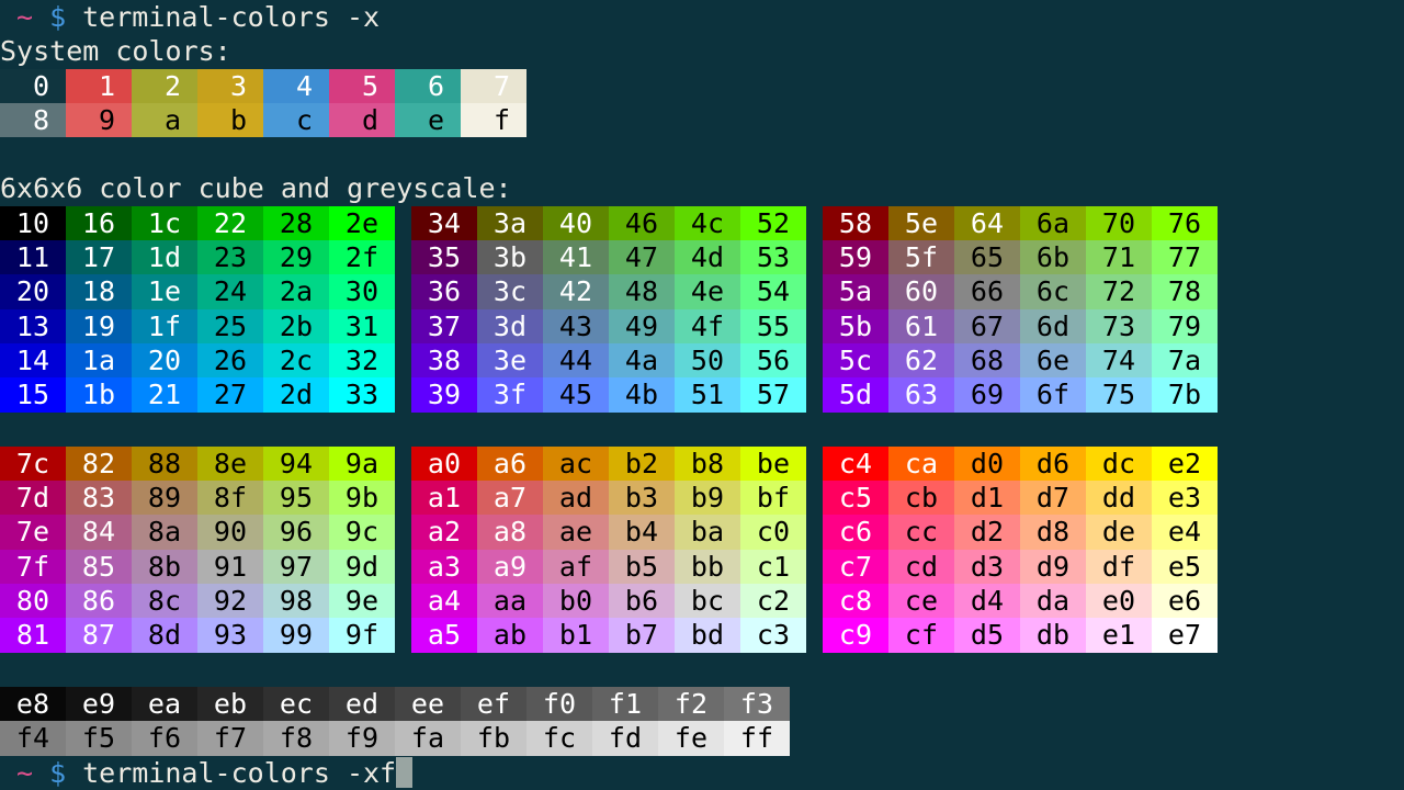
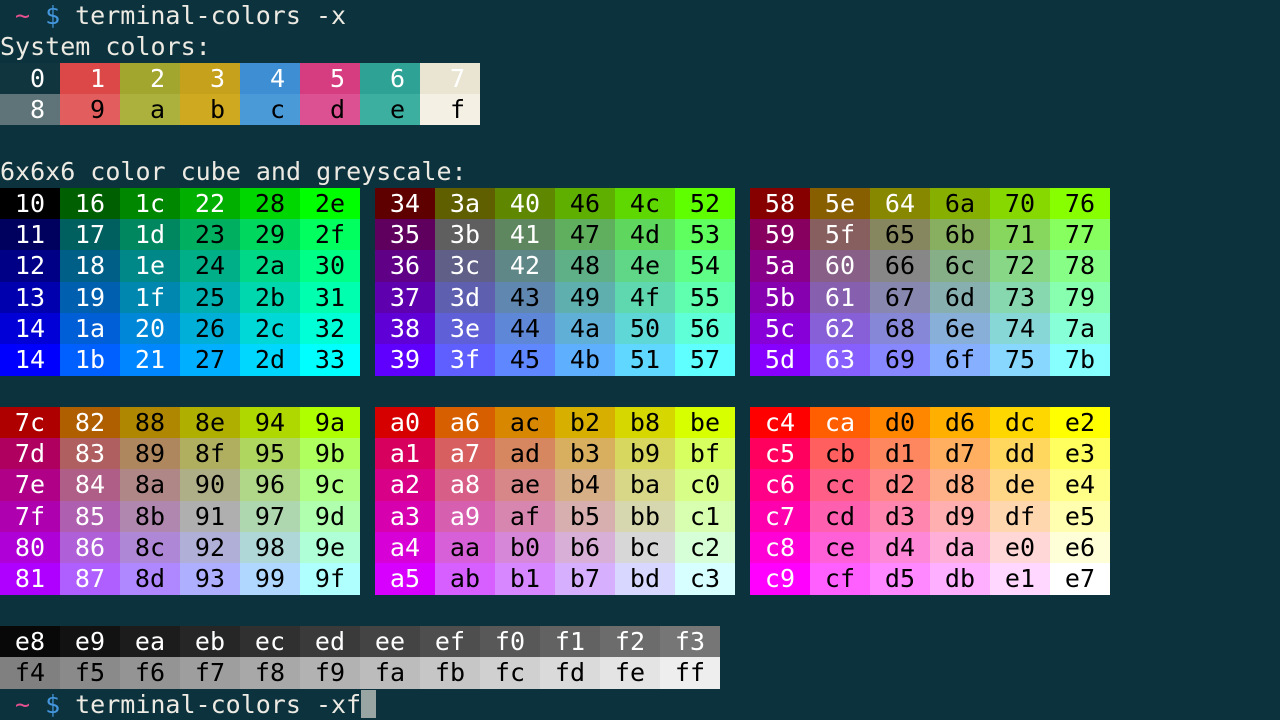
  ~ $ terminal-colors -x
  System colors:
  0 1 2 3 4 5 6 7
  8 9 a b c d e f
  6x6x6 color cube and greyscale:
  10 16 1c 22 28 2e
  11 17 1d 23 29 2f
- 20 18 1e 24 2a 30
+ 12 18 1e 24 2a 30
  13 19 1f 25 2b 31
  14 1a 20 26 2c 32
- 15 1b 21 27 2d 33
+ 14 1b 21 27 2d 33
  34 3a 40 46 4c 52
  35 3b 41 47 4d 53
  36 3c 42 48 4e 54
  37 3d 43 49 4f 55
  38 3e 44 4a 50 56
  39 3f 45 4b 51 57
  58 5e 64 6a 70 76
  59 5f 65 6b 71 77
  5a 60 66 6c 72 78
  5b 61 67 6d 73 79
  5c 62 68 6e 74 7a
  5d 63 69 6f 75 7b
  7c 82 88 8e 94 9a
  7d 83 89 8f 95 9b
  7e 84 8a 90 96 9c
  7f 85 8b 91 97 9d
  80 86 8c 92 98 9e
  81 87 8d 93 99 9f
  a0 a6 ac b2 b8 be
  a1 a7 ad b3 b9 bf
  a2 a8 ae b4 ba c0
  a3 a9 af b5 bb c1
  a4 aa b0 b6 bc c2
  a5 ab b1 b7 bd c3
  c4 ca d0 d6 dc e2
  c5 cb d1 d7 dd e3
  c6 cc d2 d8 de e4
  c7 cd d3 d9 df e5
  c8 ce d4 da e0 e6
  c9 cf d5 db e1 e7
  e8 e9 ea eb ec ed ee ef f0 f1 f2 f3
  f4 f5 f6 f7 f8 f9 fa fb fc fd fe ff
  ~ $ terminal-colors -xf
